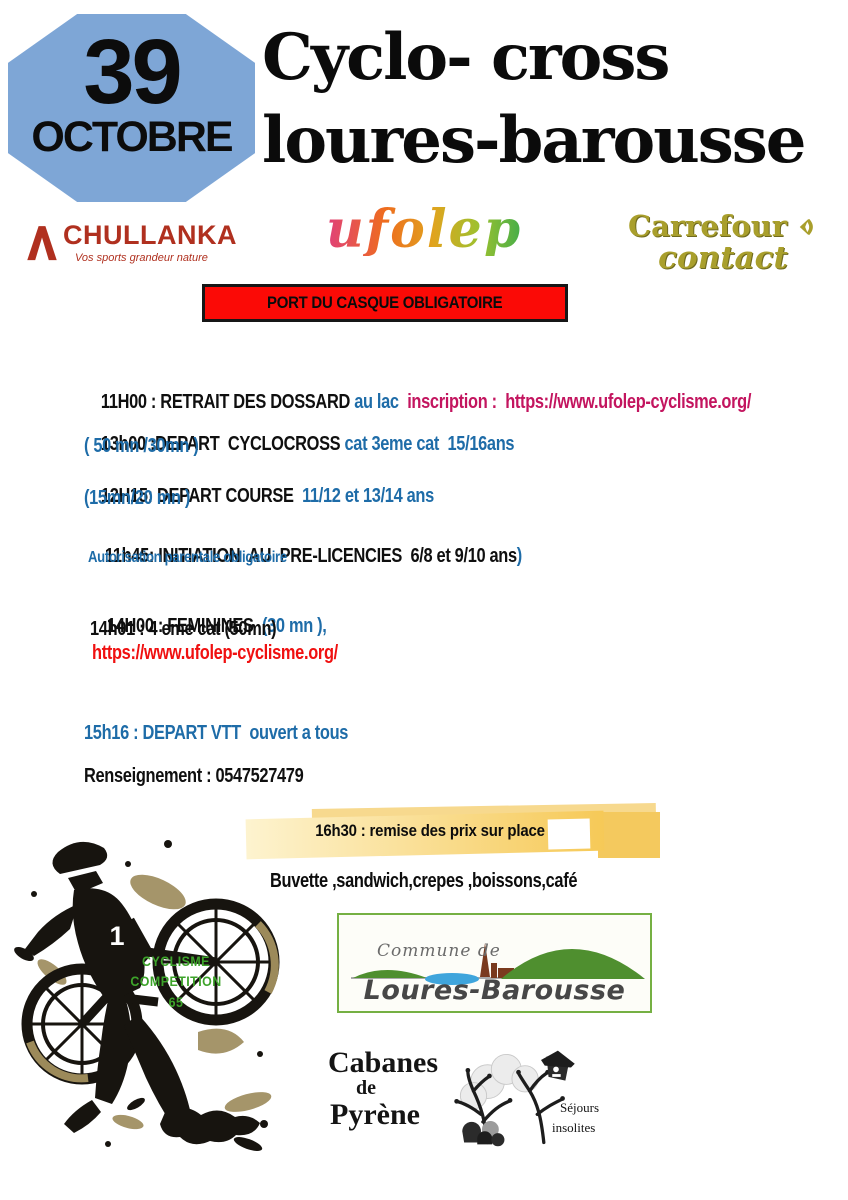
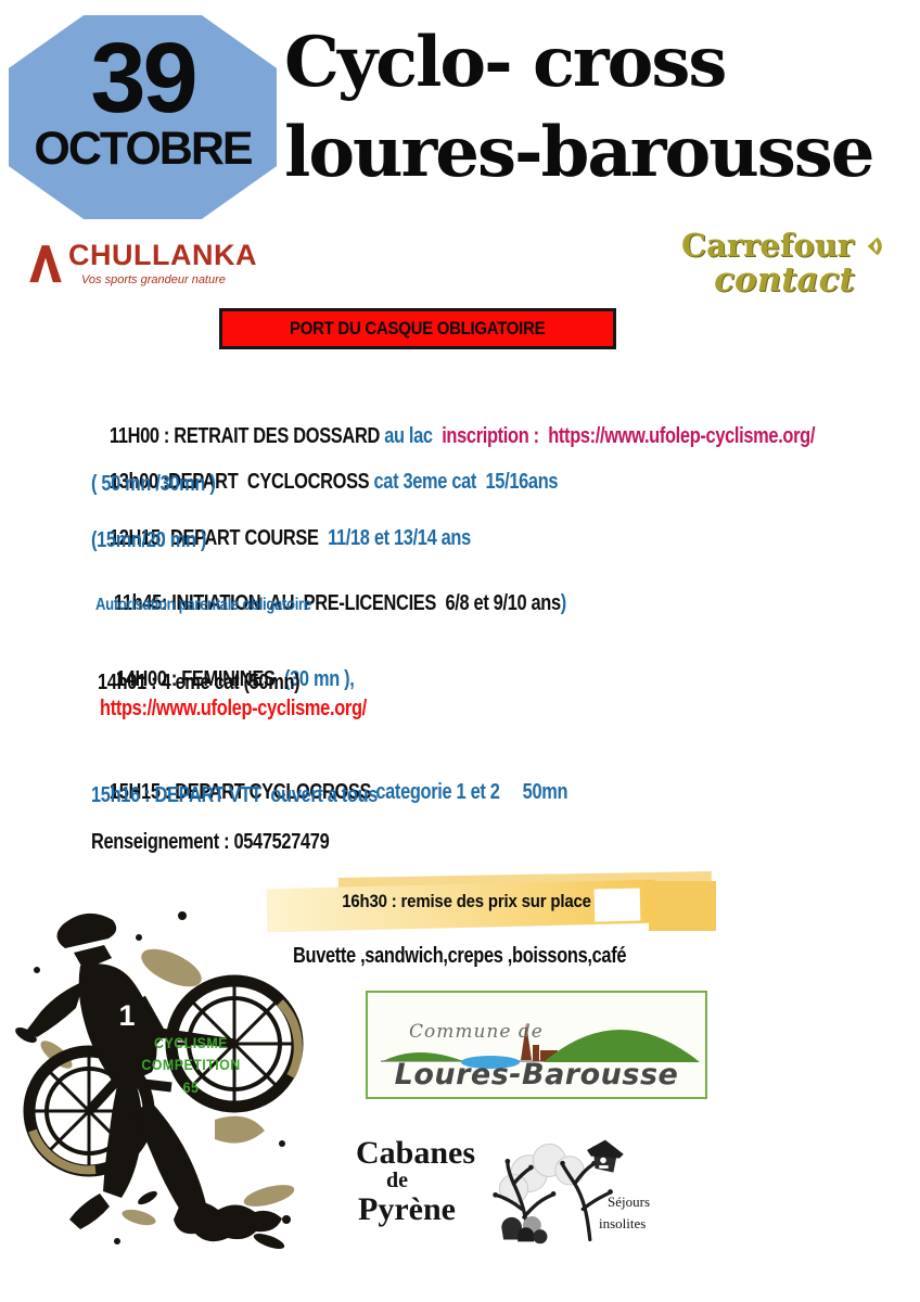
  39
  OCTOBRE
  Cyclo- cross
  loures-barousse
  CHULLANKA
  Vos sports grandeur nature
- ufolep
  Carrefour
  contact
  PORT DU CASQUE OBLIGATOIRE
  11H00 : RETRAIT DES DOSSARD au lac inscription : https://www.ufolep-cyclisme.org/
  13h00 :DEPART CYCLOCROSS cat 3eme cat 15/16ans
  ( 50 mn /30mn )
- 12H15: DEPART COURSE 11/12 et 13/14 ans
+ 12H15: DEPART COURSE 11/18 et 13/14 ans
  (15mn/20 mn )
  11h45: INITIATION AU PRE-LICENCIES 6/8 et 9/10 ans)
  Autorisation parentale obligatoire
  14H00 : FEMININES (30 mn ),
  14h01 : 4 eme cat (50mn)
  https://www.ufolep-cyclisme.org/
+ 15H15 : DEPART CYCLOCROSS categorie 1 et 2 50mn
  15h16 : DEPART VTT ouvert a tous
  Renseignement : 0547527479
  1
  CYCLISME COMPETITION
  65
  16h30 : remise des prix sur place
  Buvette ,sandwich,crepes ,boissons,café
  Commune de
  Loures-Barousse
  Cabanes
  de
  Pyrène
  Séjours
  insolites
